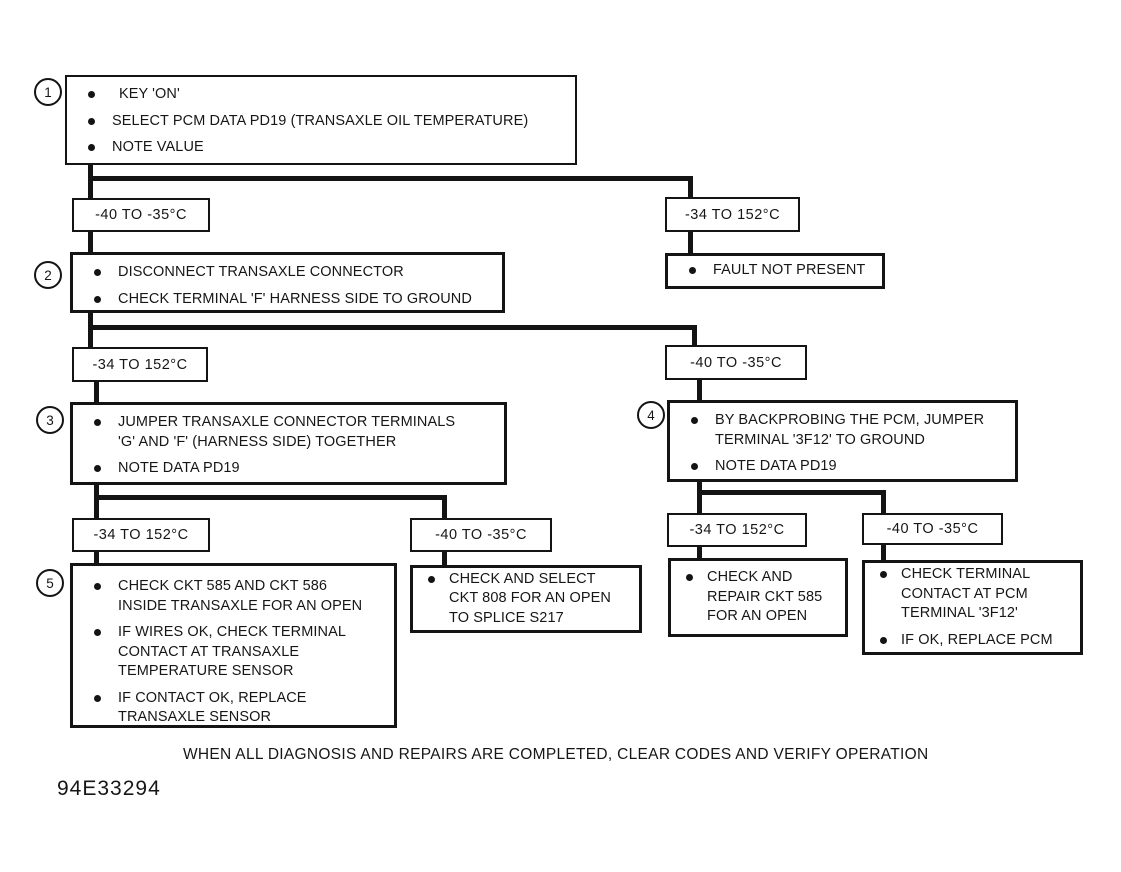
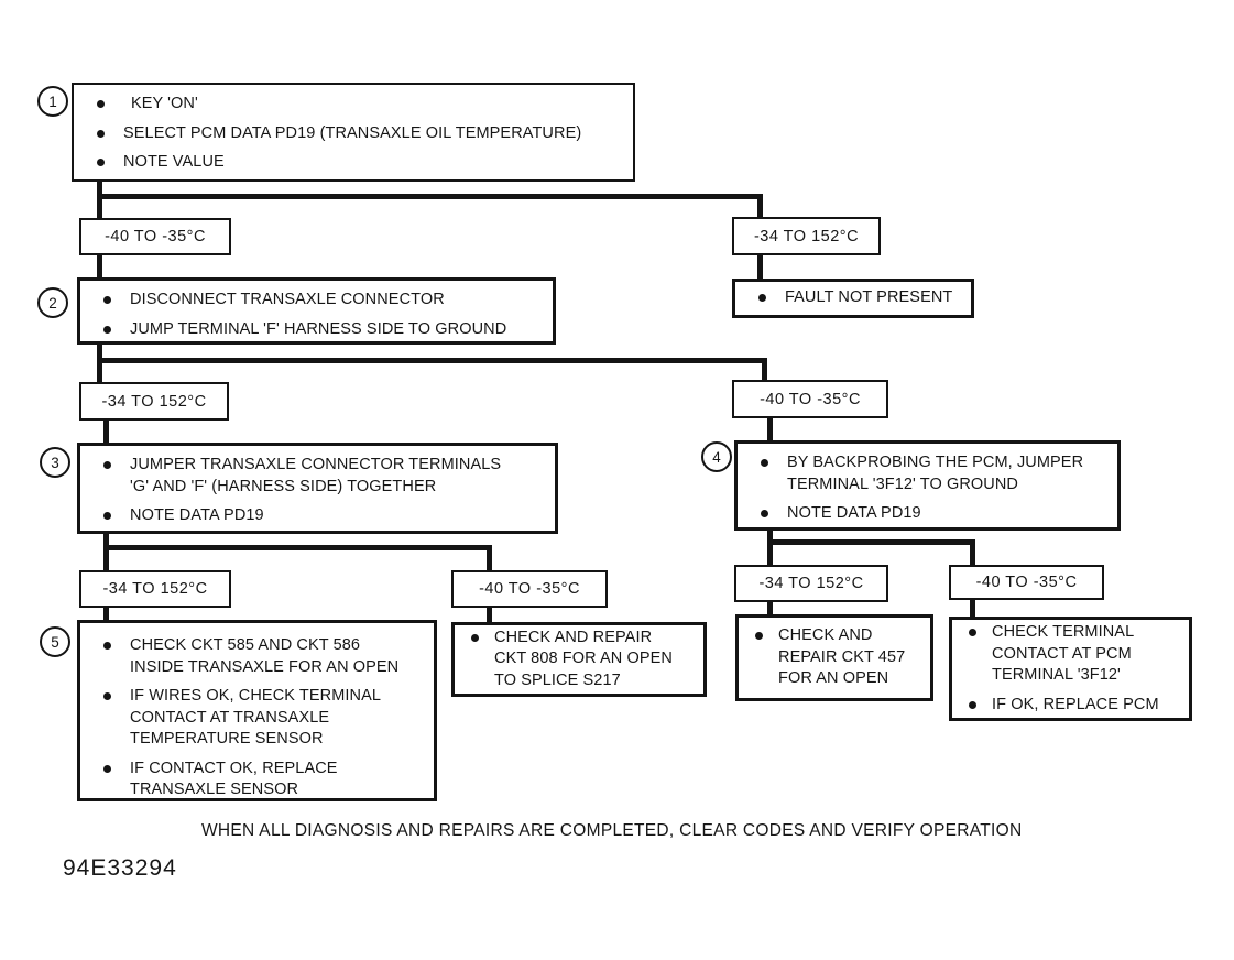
  1
  2
  3
  4
  5
  KEY 'ON'
  SELECT PCM DATA PD19 (TRANSAXLE OIL TEMPERATURE)
  NOTE VALUE
  -40 TO -35°C
  -34 TO 152°C
  FAULT NOT PRESENT
  DISCONNECT TRANSAXLE CONNECTOR
- CHECK TERMINAL 'F' HARNESS SIDE TO GROUND
+ JUMP TERMINAL 'F' HARNESS SIDE TO GROUND
  -34 TO 152°C
  -40 TO -35°C
  JUMPER TRANSAXLE CONNECTOR TERMINALS 'G' AND 'F' (HARNESS SIDE) TOGETHER
  NOTE DATA PD19
  BY BACKPROBING THE PCM, JUMPER TERMINAL '3F12' TO GROUND
  NOTE DATA PD19
  -34 TO 152°C
  -40 TO -35°C
  -34 TO 152°C
  -40 TO -35°C
  CHECK CKT 585 AND CKT 586 INSIDE TRANSAXLE FOR AN OPEN
  IF WIRES OK, CHECK TERMINAL CONTACT AT TRANSAXLE TEMPERATURE SENSOR
  IF CONTACT OK, REPLACE TRANSAXLE SENSOR
- CHECK AND SELECT CKT 808 FOR AN OPEN TO SPLICE S217
+ CHECK AND REPAIR CKT 808 FOR AN OPEN TO SPLICE S217
- CHECK AND REPAIR CKT 585 FOR AN OPEN
+ CHECK AND REPAIR CKT 457 FOR AN OPEN
  CHECK TERMINAL CONTACT AT PCM TERMINAL '3F12'
  IF OK, REPLACE PCM
  WHEN ALL DIAGNOSIS AND REPAIRS ARE COMPLETED, CLEAR CODES AND VERIFY OPERATION
  94E33294
